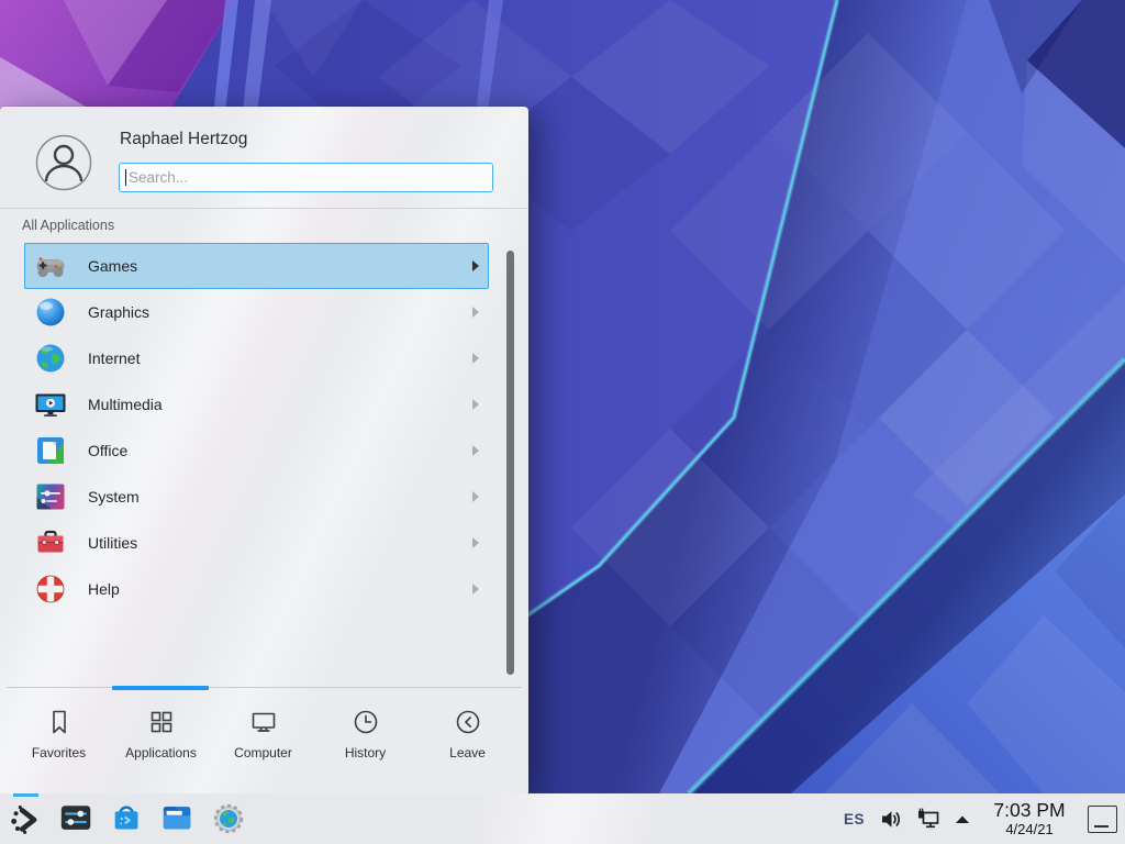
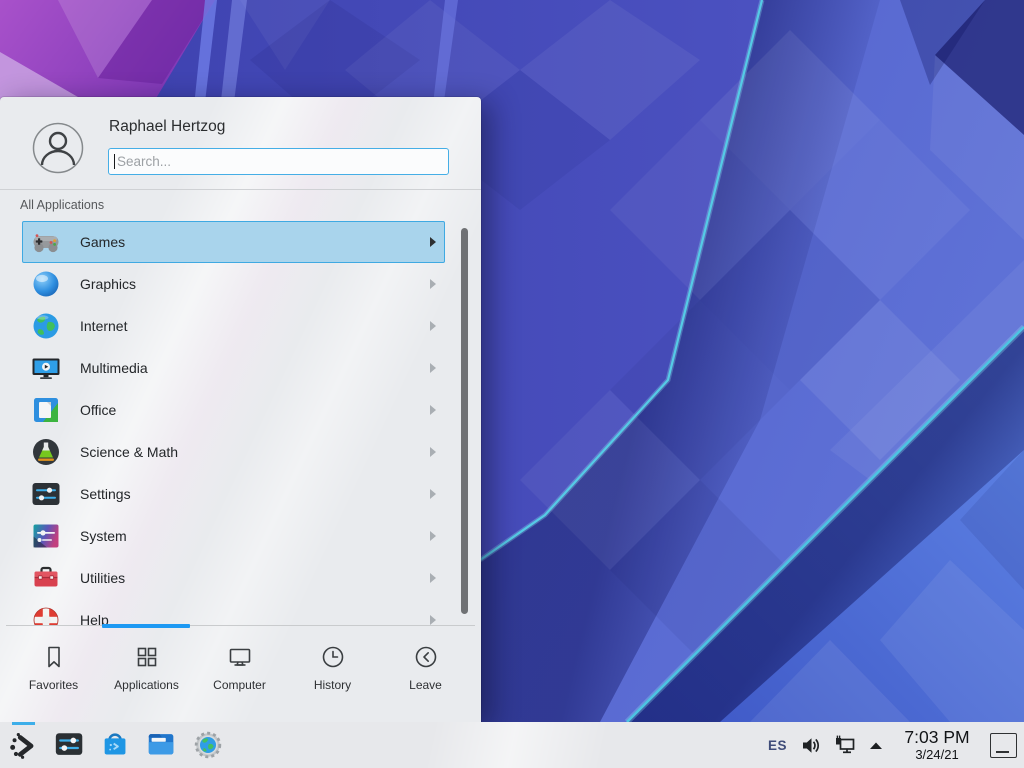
  Raphael Hertzog
  Search...
  All Applications
  Games
  Graphics
  Internet
  Multimedia
  Office
+ Science & Math
+ Settings
  System
  Utilities
  Help
  Favorites
  Applications
  Computer
  History
  Leave
  ES
  7:03 PM
- 4/24/21
+ 3/24/21
